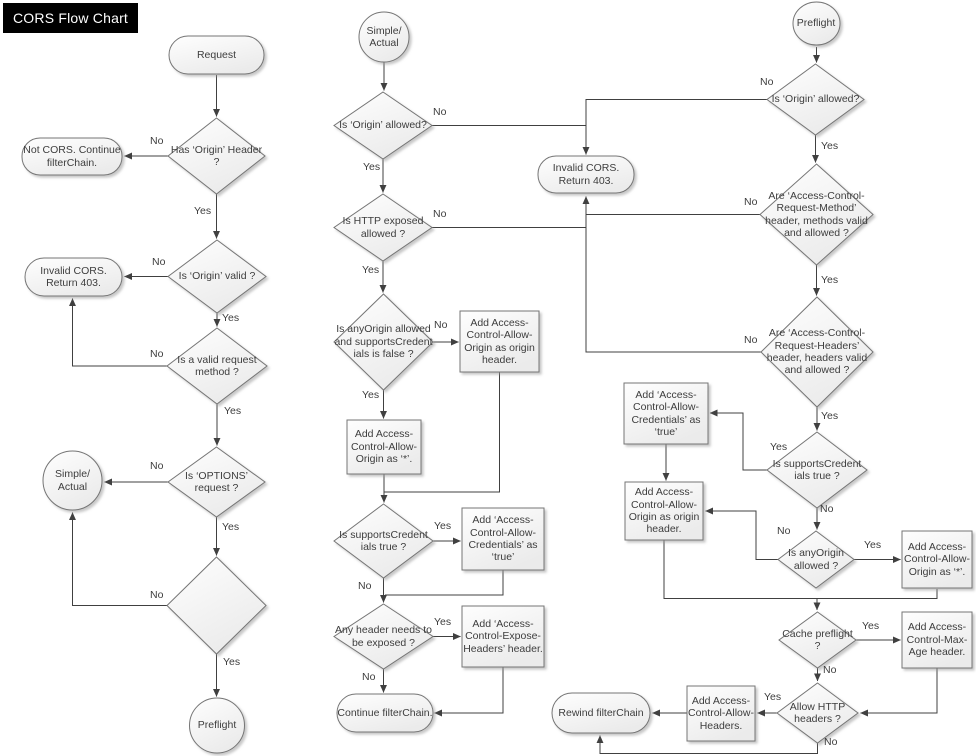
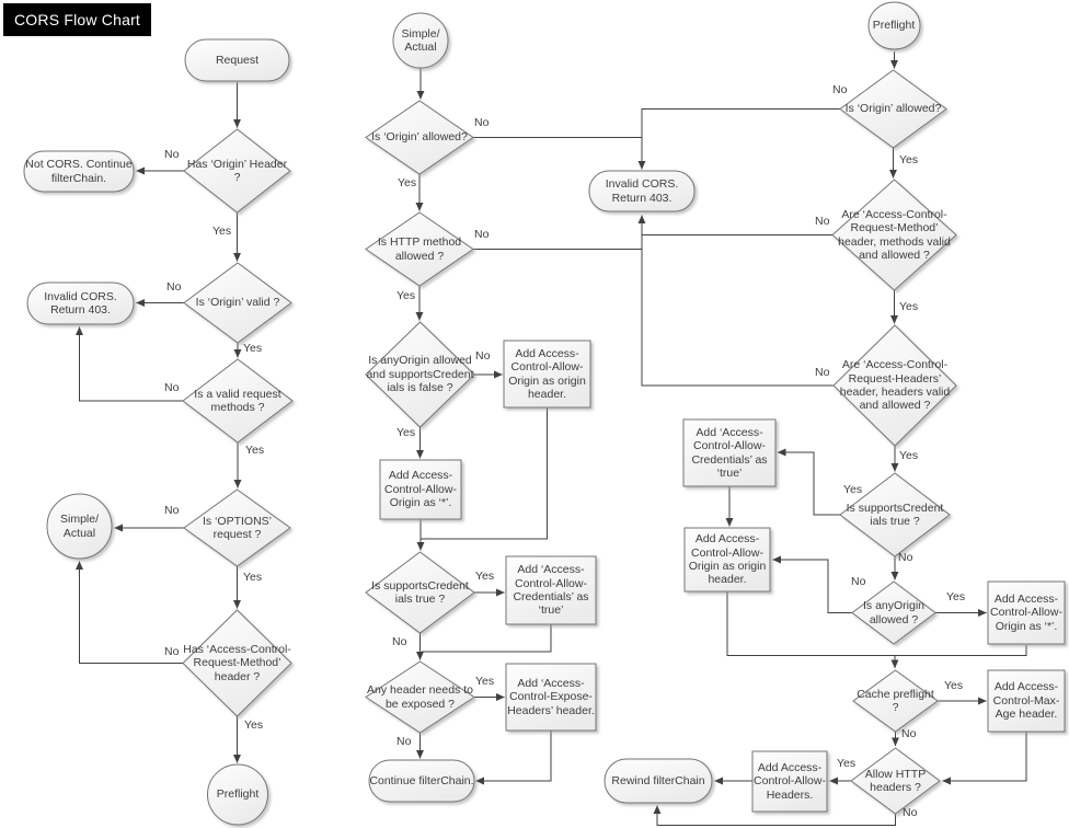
  CORS Flow Chart
  Request
  Has ‘Origin’ Header ?
  Not CORS. Continue filterChain.
  Is ‘Origin’ valid ?
  Invalid CORS. Return 403.
- Is a valid request method ?
+ Is a valid request methods ?
  Simple/ Actual
  Is ‘OPTIONS’ request ?
+ Has ‘Access-Control-Request-Method’ header ?
  Preflight
  Simple/ Actual
  Is ‘Origin’ allowed?
  Invalid CORS. Return 403.
- Is HTTP exposed allowed ?
+ Is HTTP method allowed ?
  Is anyOrigin allowed and supportsCredent ials is false ?
  Add Access-Control-Allow-Origin as origin header.
  Add Access-Control-Allow-Origin as ‘*’.
  Is supportsCredent ials true ?
  Add ‘Access-Control-Allow-Credentials’ as ‘true’
  Any header needs to be exposed ?
  Add ‘Access-Control-Expose-Headers’ header.
  Continue filterChain.
  Preflight
  Is ‘Origin’ allowed?
  Are ‘Access-Control-Request-Method’ header, methods valid and allowed ?
  Are ‘Access-Control-Request-Headers’ header, headers valid and allowed ?
  Is supportsCredent ials true ?
  Add ‘Access-Control-Allow-Credentials’ as ‘true’
  Add Access-Control-Allow-Origin as origin header.
  Is anyOrigin allowed ?
  Add Access-Control-Allow-Origin as ‘*’.
  Cache preflight ?
  Add Access-Control-Max-Age header.
  Allow HTTP headers ?
  Add Access-Control-Allow-Headers.
  Rewind filterChain
  No
  Yes
  No
  Yes
  No
  Yes
  No
  Yes
  No
  Yes
  No
  Yes
  No
  Yes
  No
  Yes
  Yes
  No
  Yes
  No
  No
  Yes
  No
  Yes
  No
  Yes
  Yes
  No
  No
  Yes
  Yes
  No
  Yes
  No
